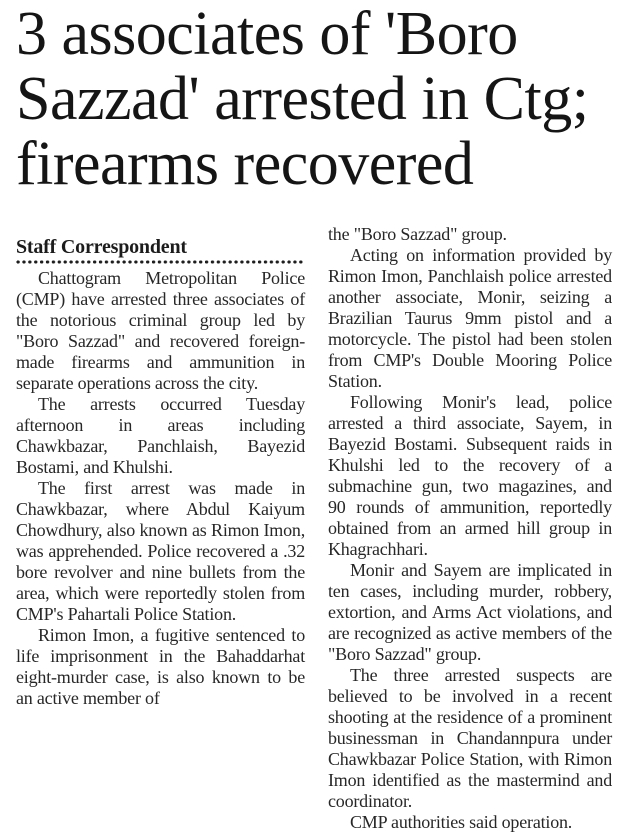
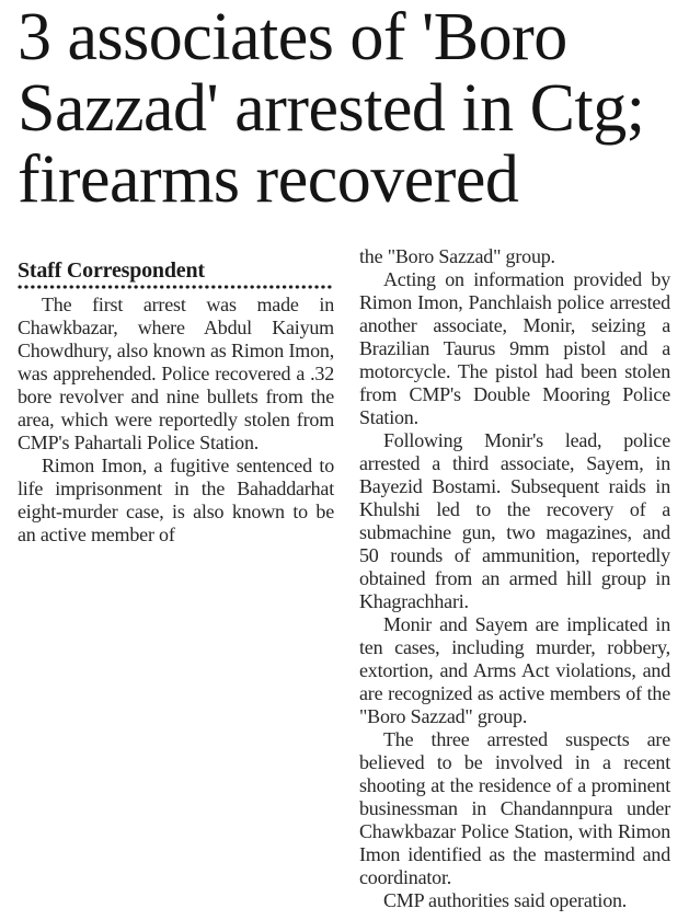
  3 associates of 'Boro
  Sazzad' arrested in Ctg;
  firearms recovered
  Staff Correspondent
- Chattogram Metropolitan Police (CMP) have arrested three associates of the notorious criminal group led by "Boro Sazzad" and recovered foreign-made firearms and ammunition in separate operations across the city.
- The arrests occurred Tuesday afternoon in areas including Chawkbazar, Panchlaish, Bayezid Bostami, and Khulshi.
  The first arrest was made in Chawkbazar, where Abdul Kaiyum Chowdhury, also known as Rimon Imon, was apprehended. Police recovered a .32 bore revolver and nine bullets from the area, which were reportedly stolen from CMP's Pahartali Police Station.
  Rimon Imon, a fugitive sentenced to life imprisonment in the Bahaddarhat eight-murder case, is also known to be an active member of
  the "Boro Sazzad" group.
  Acting on information provided by Rimon Imon, Panchlaish police arrested another associate, Monir, seizing a Brazilian Taurus 9mm pistol and a motorcycle. The pistol had been stolen from CMP's Double Mooring Police Station.
- Following Monir's lead, police arrested a third associate, Sayem, in Bayezid Bostami. Subsequent raids in Khulshi led to the recovery of a submachine gun, two magazines, and 90 rounds of ammunition, reportedly obtained from an armed hill group in Khagrachhari.
+ Following Monir's lead, police arrested a third associate, Sayem, in Bayezid Bostami. Subsequent raids in Khulshi led to the recovery of a submachine gun, two magazines, and 50 rounds of ammunition, reportedly obtained from an armed hill group in Khagrachhari.
  Monir and Sayem are implicated in ten cases, including murder, robbery, extortion, and Arms Act violations, and are recognized as active members of the "Boro Sazzad" group.
  The three arrested suspects are believed to be involved in a recent shooting at the residence of a prominent businessman in Chandannpura under Chawkbazar Police Station, with Rimon Imon identified as the mastermind and coordinator.
  CMP authorities said operation.
